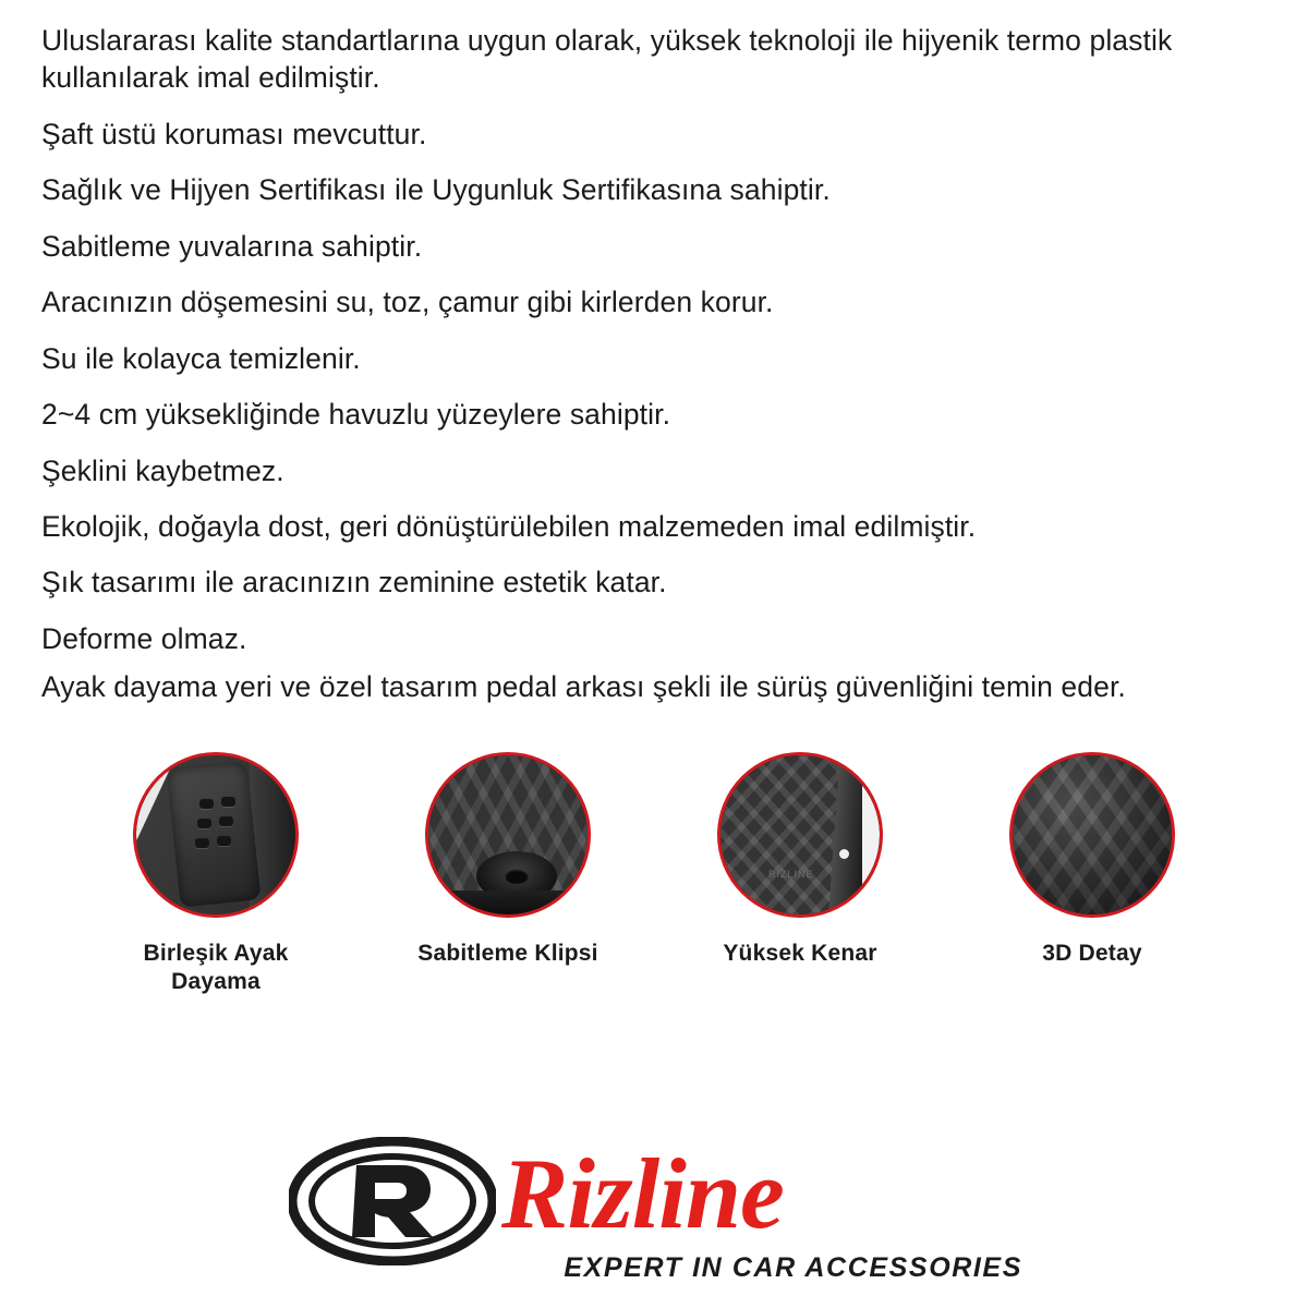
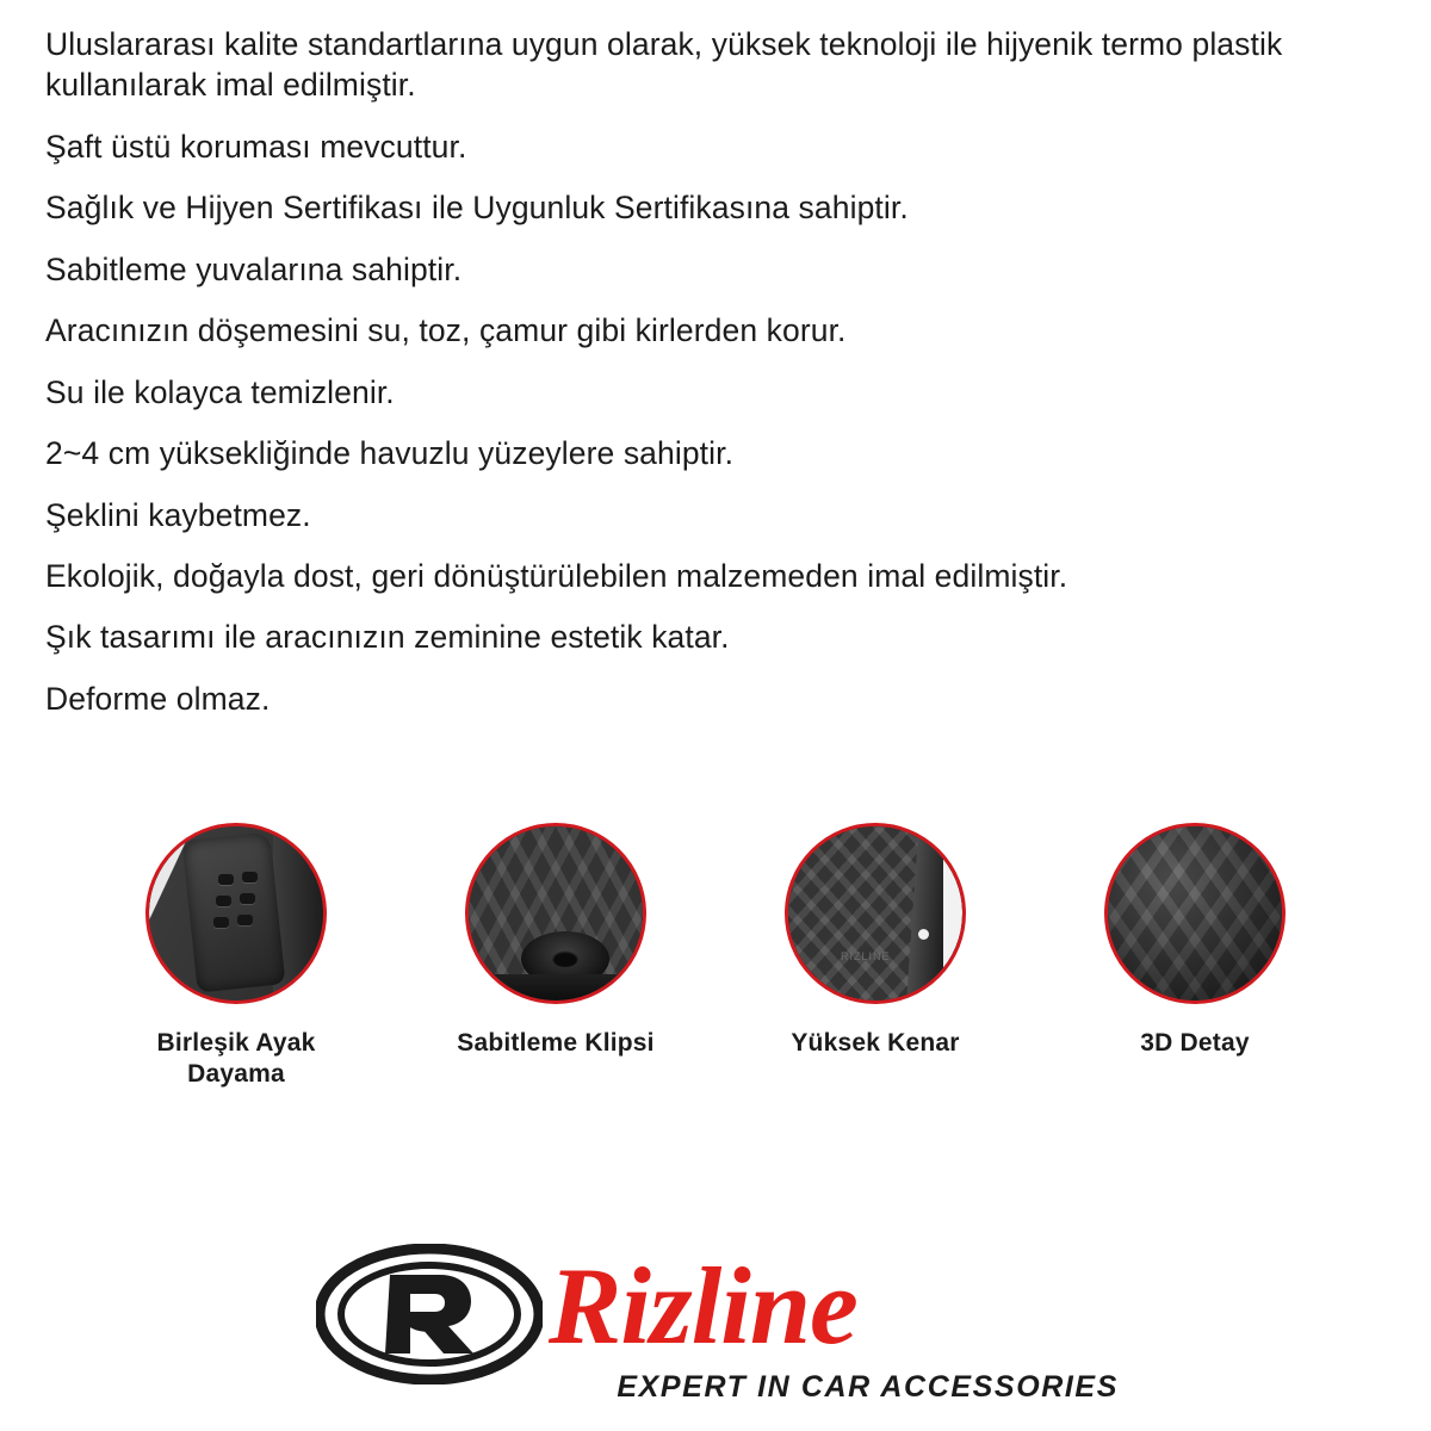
  Uluslararası kalite standartlarına uygun olarak, yüksek teknoloji ile hijyenik termo plastik kullanılarak imal edilmiştir.
  Şaft üstü koruması mevcuttur.
  Sağlık ve Hijyen Sertifikası ile Uygunluk Sertifikasına sahiptir.
  Sabitleme yuvalarına sahiptir.
  Aracınızın döşemesini su, toz, çamur gibi kirlerden korur.
  Su ile kolayca temizlenir.
  2~4 cm yüksekliğinde havuzlu yüzeylere sahiptir.
  Şeklini kaybetmez.
  Ekolojik, doğayla dost, geri dönüştürülebilen malzemeden imal edilmiştir.
  Şık tasarımı ile aracınızın zeminine estetik katar.
  Deforme olmaz.
- Ayak dayama yeri ve özel tasarım pedal arkası şekli ile sürüş güvenliğini temin eder.
  Birleşik Ayak Dayama
  Sabitleme Klipsi
  RIZLINE
  Yüksek Kenar
  3D Detay
  Rizline
  EXPERT IN CAR ACCESSORIES
